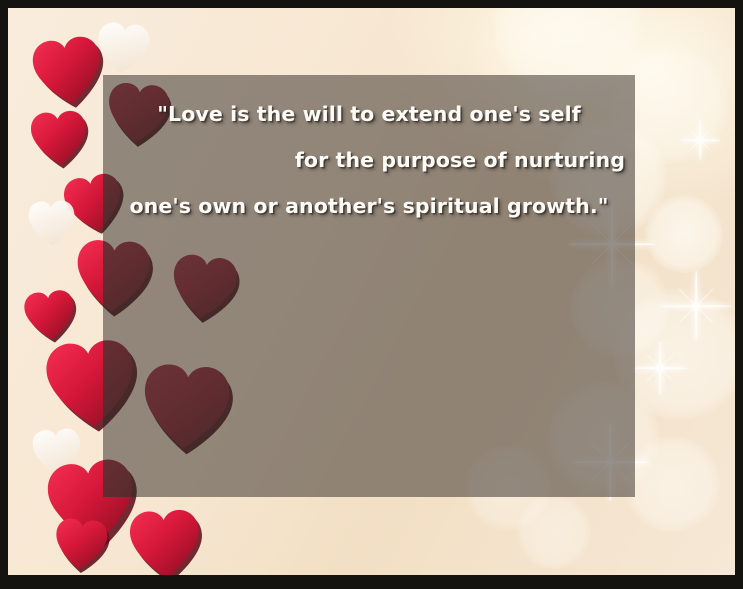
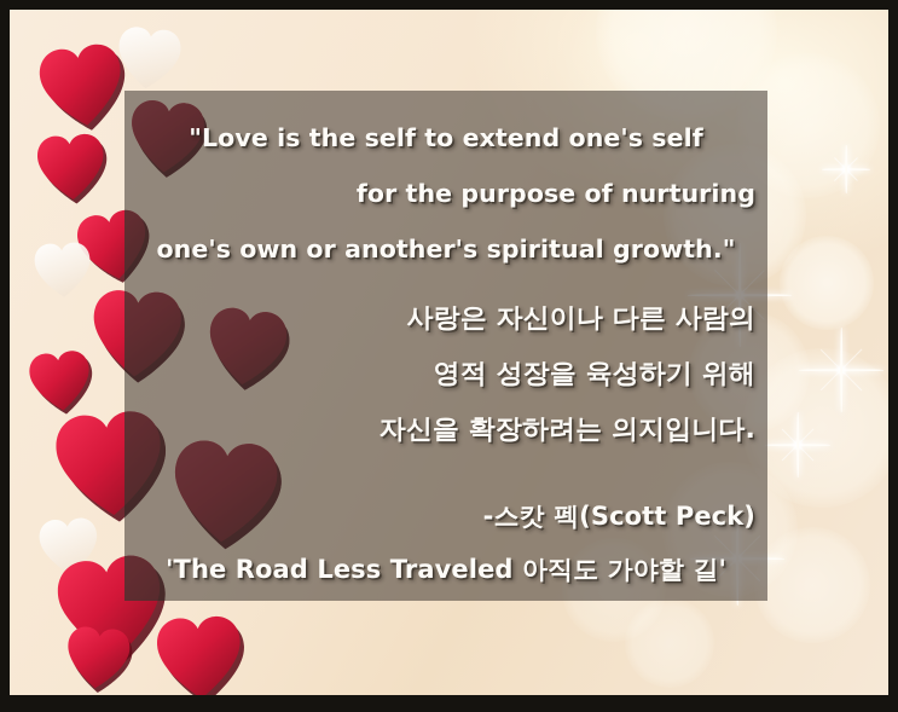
- "Love is the will to extend one's self
+ "Love is the self to extend one's self
  for the purpose of nurturing
  one's own or another's spiritual growth."
+ 사랑은 자신이나 다른 사람의
+ 영적 성장을 육성하기 위해
+ 자신을 확장하려는 의지입니다.
+ -스캇 펙(Scott Peck)
+ 'The Road Less Traveled 아직도 가야할 길'
